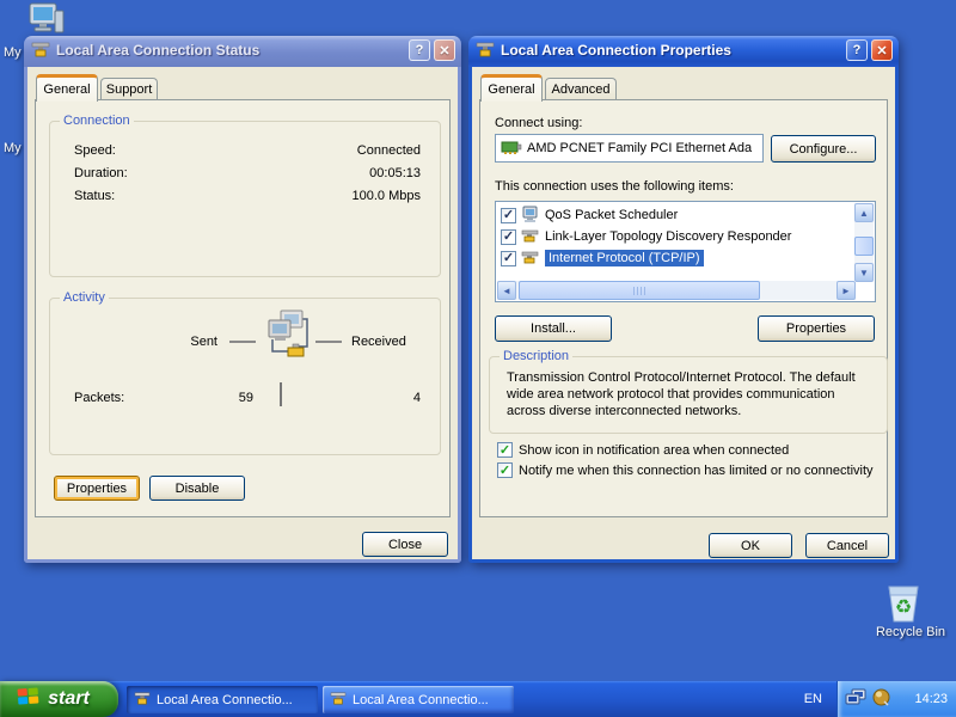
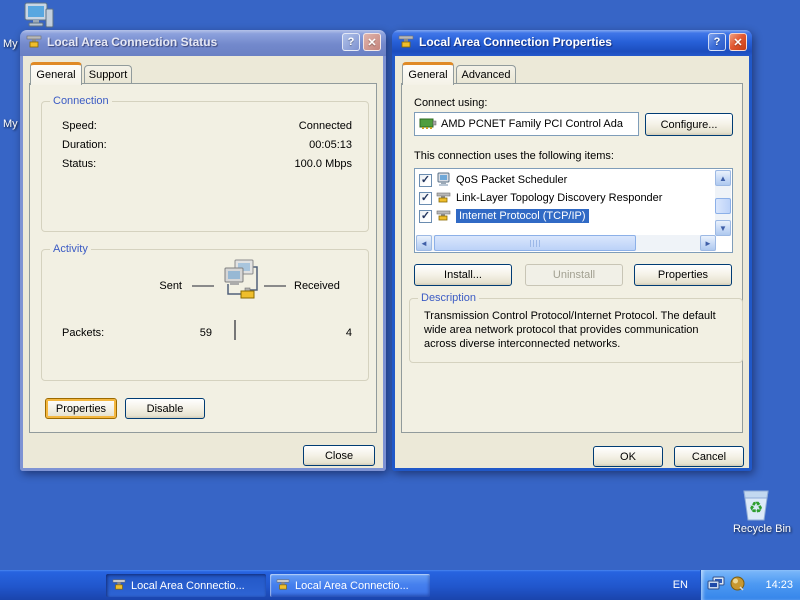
  My
  My
  ♻
  Recycle Bin
  Local Area Connection Status
  ?
  ✕
  General
  Support
  Connection
  Speed:
  Connected
  Duration:
  00:05:13
  Status:
  100.0 Mbps
  Activity
  Sent
  Received
  Packets:
  59
  4
  Properties
  Disable
  Close
  Local Area Connection Properties
  ?
  ✕
  General
  Advanced
  Connect using:
- AMD PCNET Family PCI Ethernet Ada
+ AMD PCNET Family PCI Control Ada
  Configure...
  This connection uses the following items:
  QoS Packet Scheduler
  Link-Layer Topology Discovery Responder
  Internet Protocol (TCP/IP)
  ▲
  ▼
  ◄
  ►
  Install...
+ Uninstall
  Properties
  Description
  Transmission Control Protocol/Internet Protocol. The default wide area network protocol that provides communication across diverse interconnected networks.
- Show icon in notification area when connected
- Notify me when this connection has limited or no connectivity
  OK
  Cancel
- start
  Local Area Connectio...
  Local Area Connectio...
  EN
  14:23
